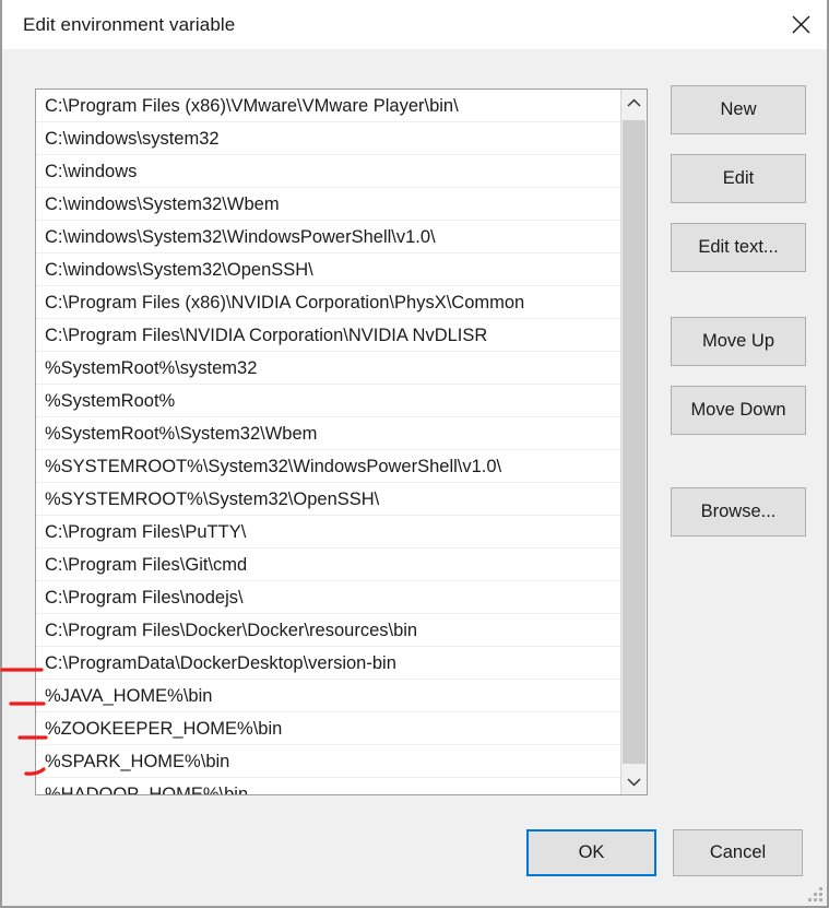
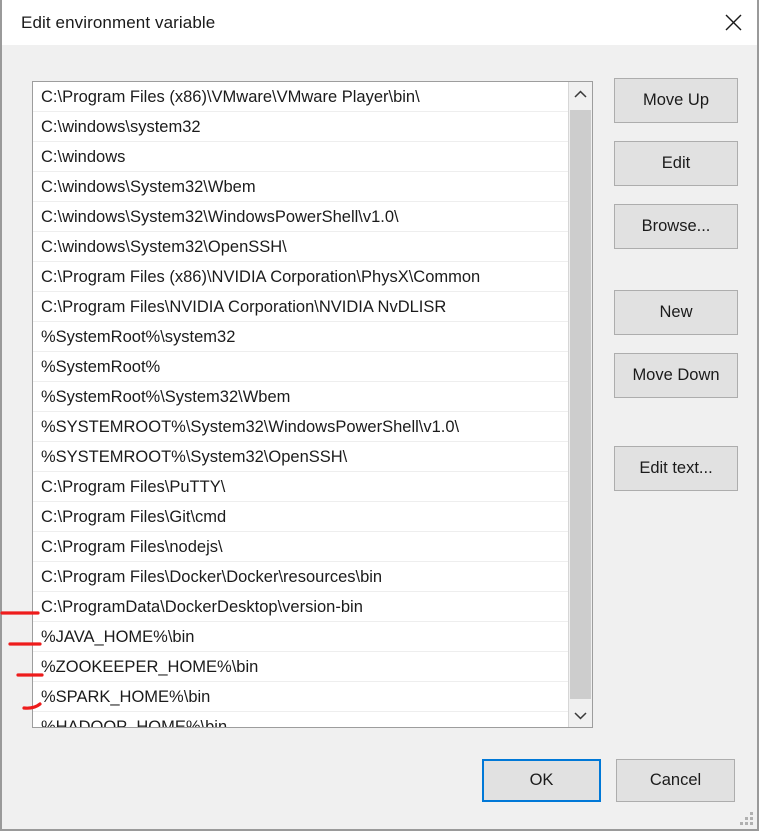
  Edit environment variable
  C:\Program Files (x86)\VMware\VMware Player\bin\
  C:\windows\system32
  C:\windows
  C:\windows\System32\Wbem
  C:\windows\System32\WindowsPowerShell\v1.0\
  C:\windows\System32\OpenSSH\
  C:\Program Files (x86)\NVIDIA Corporation\PhysX\Common
  C:\Program Files\NVIDIA Corporation\NVIDIA NvDLISR
  %SystemRoot%\system32
  %SystemRoot%
  %SystemRoot%\System32\Wbem
  %SYSTEMROOT%\System32\WindowsPowerShell\v1.0\
  %SYSTEMROOT%\System32\OpenSSH\
  C:\Program Files\PuTTY\
  C:\Program Files\Git\cmd
  C:\Program Files\nodejs\
  C:\Program Files\Docker\Docker\resources\bin
  C:\ProgramData\DockerDesktop\version-bin
  %JAVA_HOME%\bin
  %ZOOKEEPER_HOME%\bin
  %SPARK_HOME%\bin
- New
+ Move Up
  Edit
- Edit text...
+ Browse...
- Move Up
+ New
  Move Down
- Browse...
+ Edit text...
  OK
  Cancel
